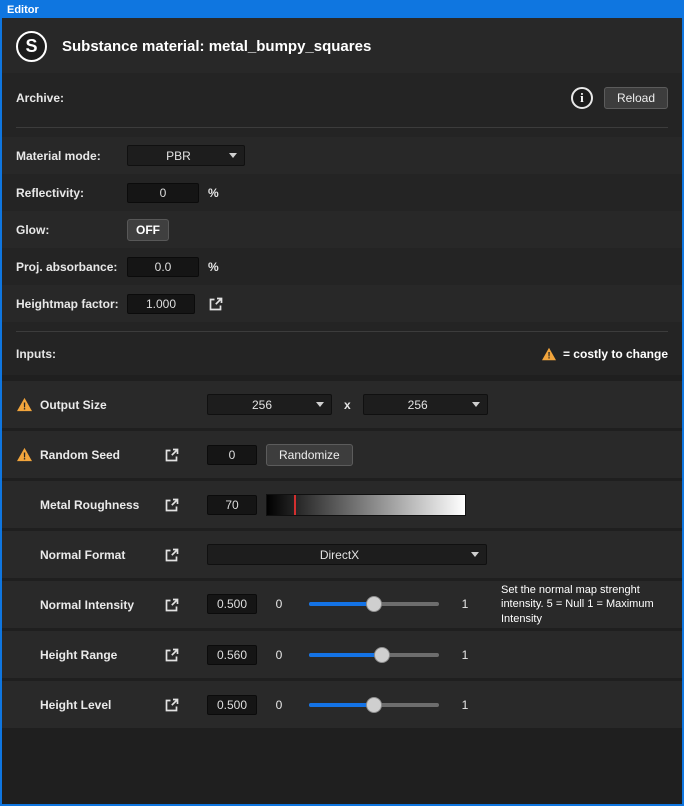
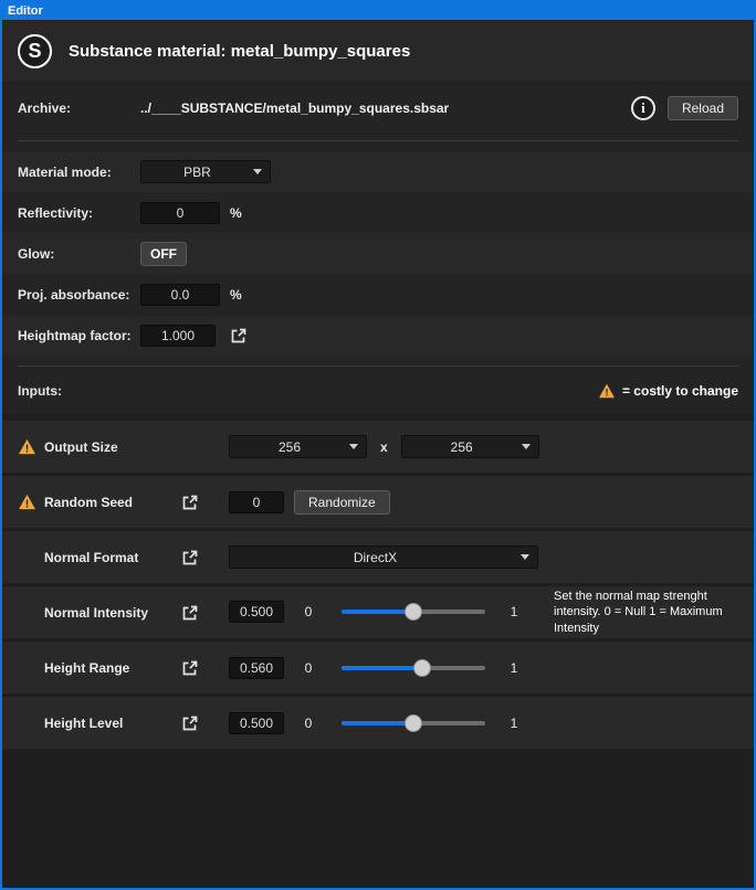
  Editor
  S
  Substance material: metal_bumpy_squares
  Archive:
+ ../____SUBSTANCE/metal_bumpy_squares.sbsar
  i
  Reload
  Material mode:
  PBR
  Reflectivity:
  0
  %
  Glow:
  OFF
  Proj. absorbance:
  0.0
  %
  Heightmap factor:
  1.000
  Inputs:
  !
  = costly to change
  !
  Output Size
  256
  x
  256
  !
  Random Seed
  0
  Randomize
- Metal Roughness
- 70
  Normal Format
  DirectX
  Normal Intensity
  0.500
  0
  1
- Set the normal map strenght intensity. 5 = Null 1 = Maximum Intensity
+ Set the normal map strenght intensity. 0 = Null 1 = Maximum Intensity
  Height Range
  0.560
  0
  1
  Height Level
  0.500
  0
  1
